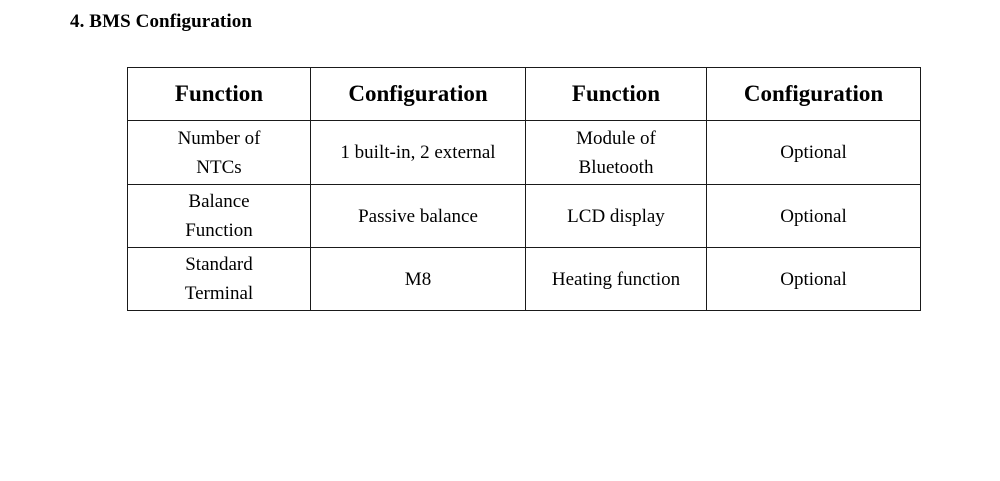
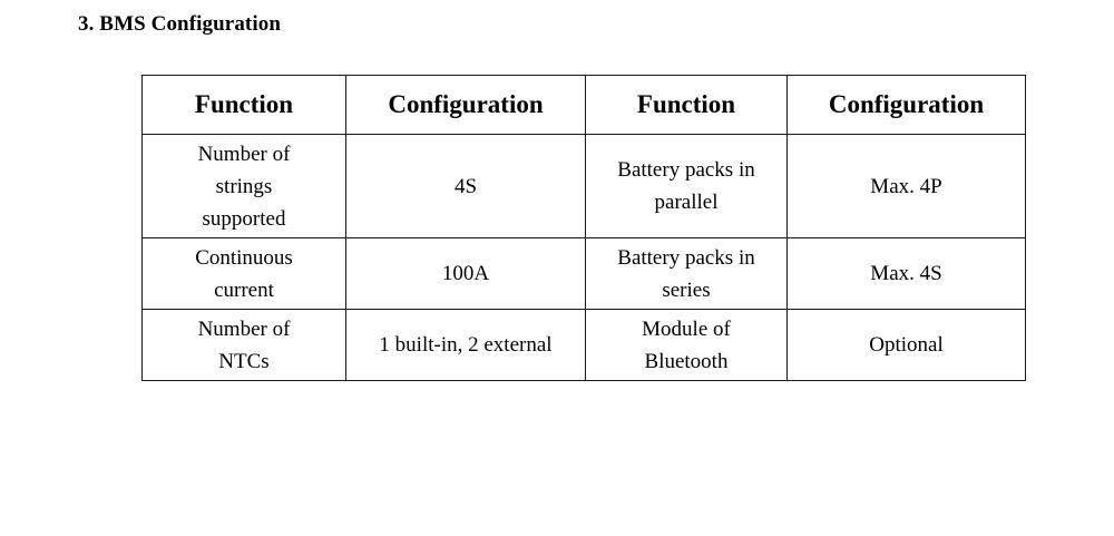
- 4. BMS Configuration
+ 3. BMS Configuration
  Function	Configuration	Function	Configuration
+ Number of strings supported	4S	Battery packs in parallel	Max. 4P
+ Continuous current	100A	Battery packs in series	Max. 4S
  Number of NTCs	1 built-in, 2 external	Module of Bluetooth	Optional
- Balance Function	Passive balance	LCD display	Optional
- Standard Terminal	M8	Heating function	Optional
